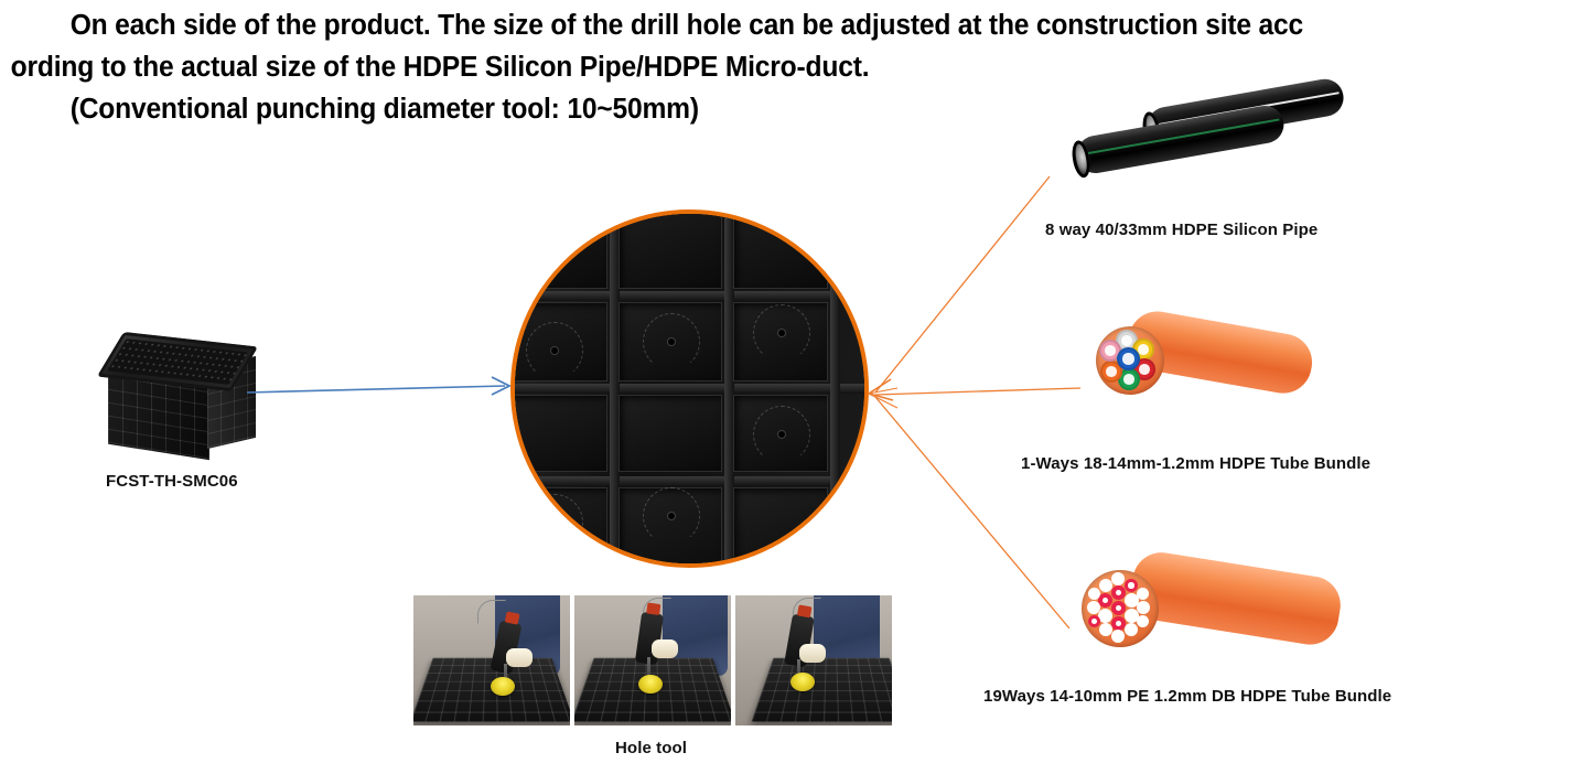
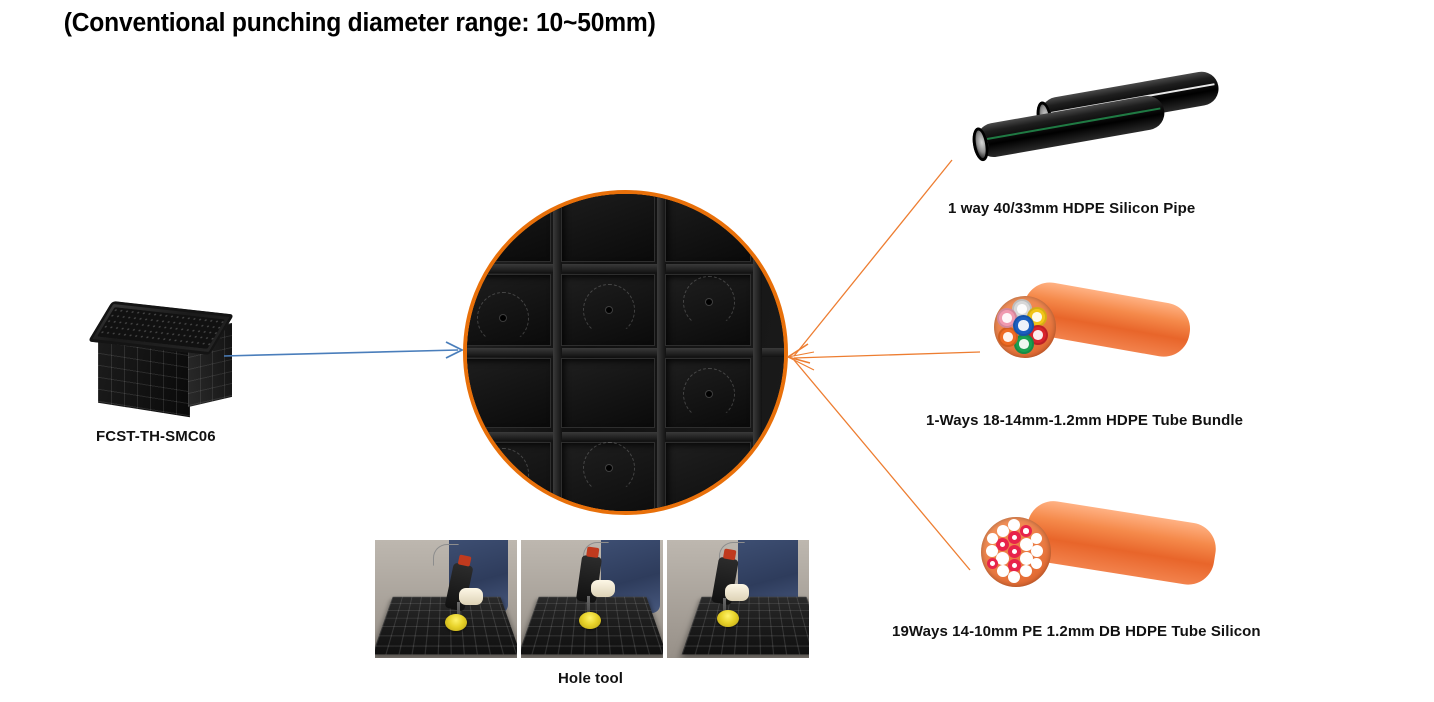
- On each side of the product. The size of the drill hole can be adjusted at the construction site acc
- ording to the actual size of the HDPE Silicon Pipe/HDPE Micro-duct.
- (Conventional punching diameter tool: 10~50mm)
+ (Conventional punching diameter range: 10~50mm)
  FCST-TH-SMC06
- 8 way 40/33mm HDPE Silicon Pipe
+ 1 way 40/33mm HDPE Silicon Pipe
  1-Ways 18-14mm-1.2mm HDPE Tube Bundle
- 19Ways 14-10mm PE 1.2mm DB HDPE Tube Bundle
+ 19Ways 14-10mm PE 1.2mm DB HDPE Tube Silicon
  Hole tool
